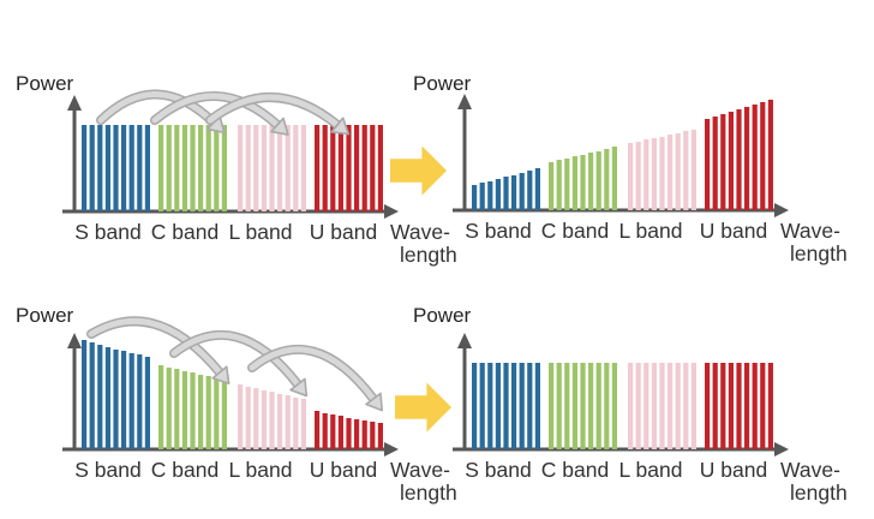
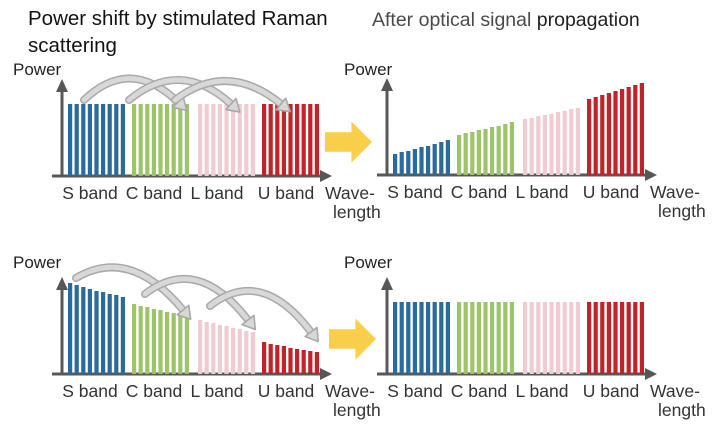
+ Power shift by stimulated Raman scattering
+ After optical signal propagation
  Power
  Power
  Power
  Power
  S band
  C band
  L band
  U band
  Wave-
  length
  S band
  C band
  L band
  U band
  Wave-
  length
  S band
  C band
  L band
  U band
  Wave-
  length
  S band
  C band
  L band
  U band
  Wave-
  length
